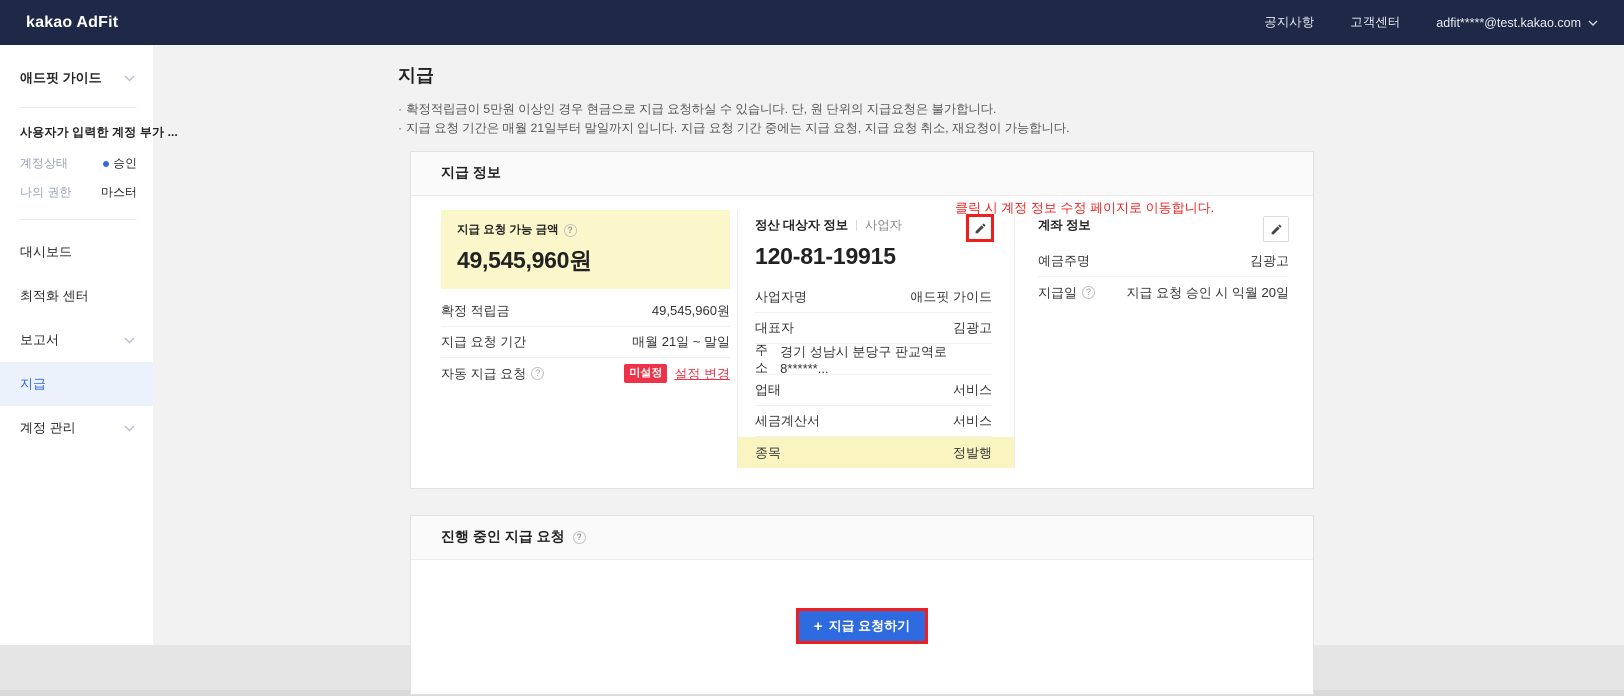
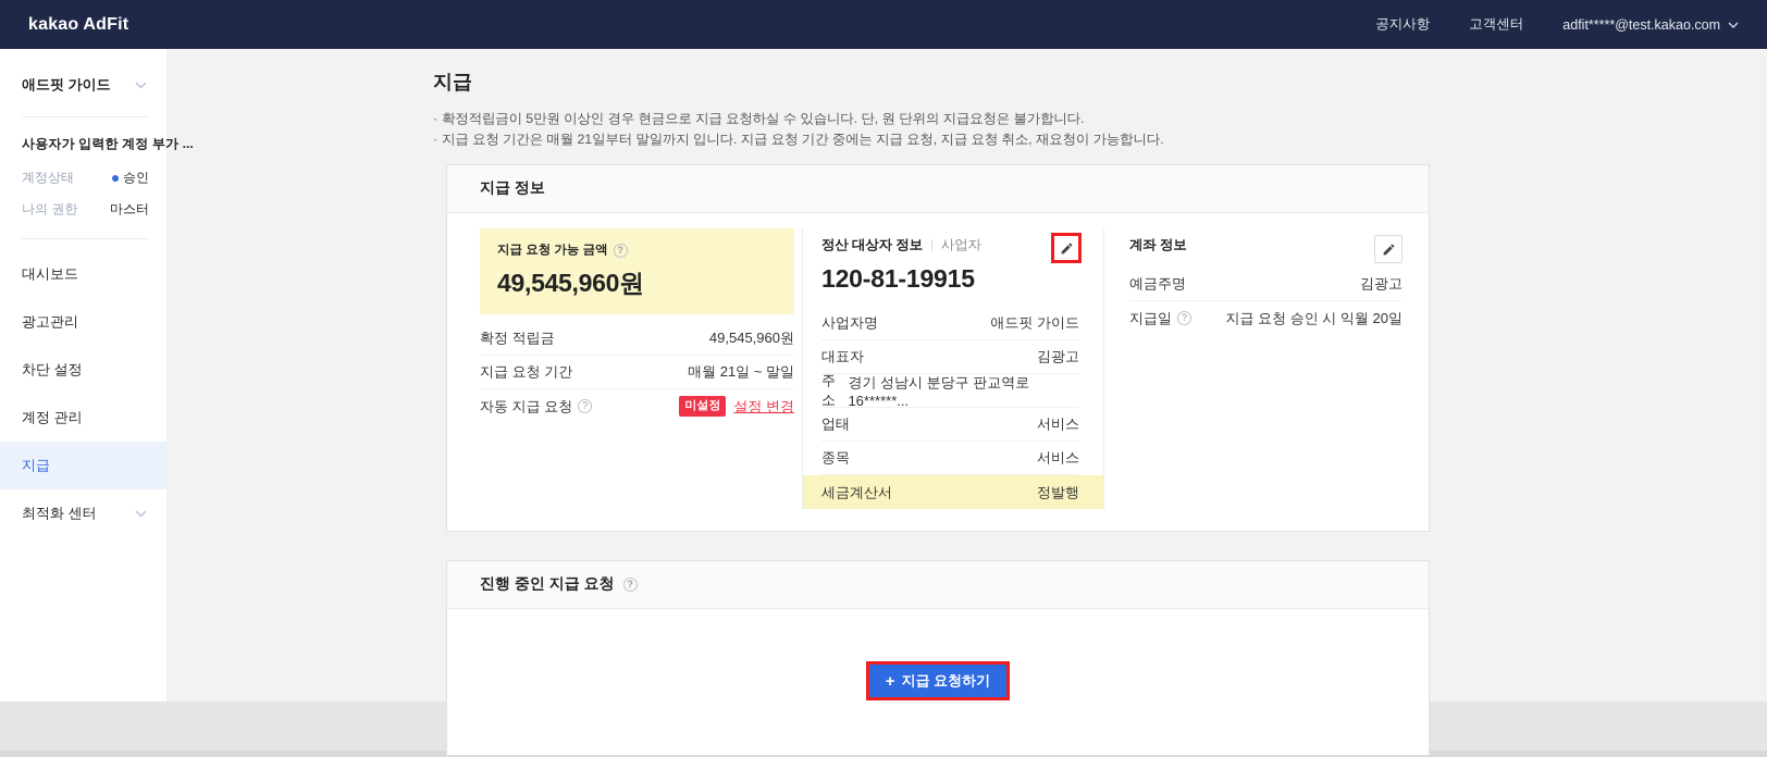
  kakao AdFit
  공지사항
  고객센터
  adfit*****@test.kakao.com
  애드핏 가이드
  사용자가 입력한 계정 부
  계정상태
  승인
  나의 권한
  마스터
  대시보드
+ 광고관리
+ 차단 설정
- 최적화 센터
+ 계정 관리
- 보고서
  지급
- 계정 관리
+ 최적화 센터
  지급
  ·
  확정적립금이 5만원 이상인 경우 현금으로 지급 요청하실 수 있습니다. 단, 원 단위의 지급요청은 불가합니다.
  ·
  지급 요청 기간은 매월 21일부터 말일까지 입니다. 지급 요청 기간 중에는 지급 요청, 지급 요청 취소, 재요청이 가능합니다.
  지급 정보
- 클릭 시 계정 정보 수정 페이지로 이동합니다.
  지급 요청 가능 금액
  ?
  49,545,960원
  확정 적립금
  49,545,960원
  지급 요청 기간
  매월 21일 ~ 말일
  자동 지급 요청
  ?
  미설정
  설정 변경
  정산 대상자 정보
  사업자
  120-81-19915
  사업자명
  애드핏 가이드
  대표자
  김광고
  주소
- 경기 성남시 분당구 판교역로 8******...
+ 경기 성남시 분당구 판교역로 16******...
  업태
  서비스
- 세금계산서
+ 종목
  서비스
- 종목
+ 세금계산서
  정발행
  계좌 정보
  예금주명
  김광고
  지급일
  ?
  지급 요청 승인 시 익월 20일
  진행 중인 지급 요청
  ?
  +
  지급 요청하기
